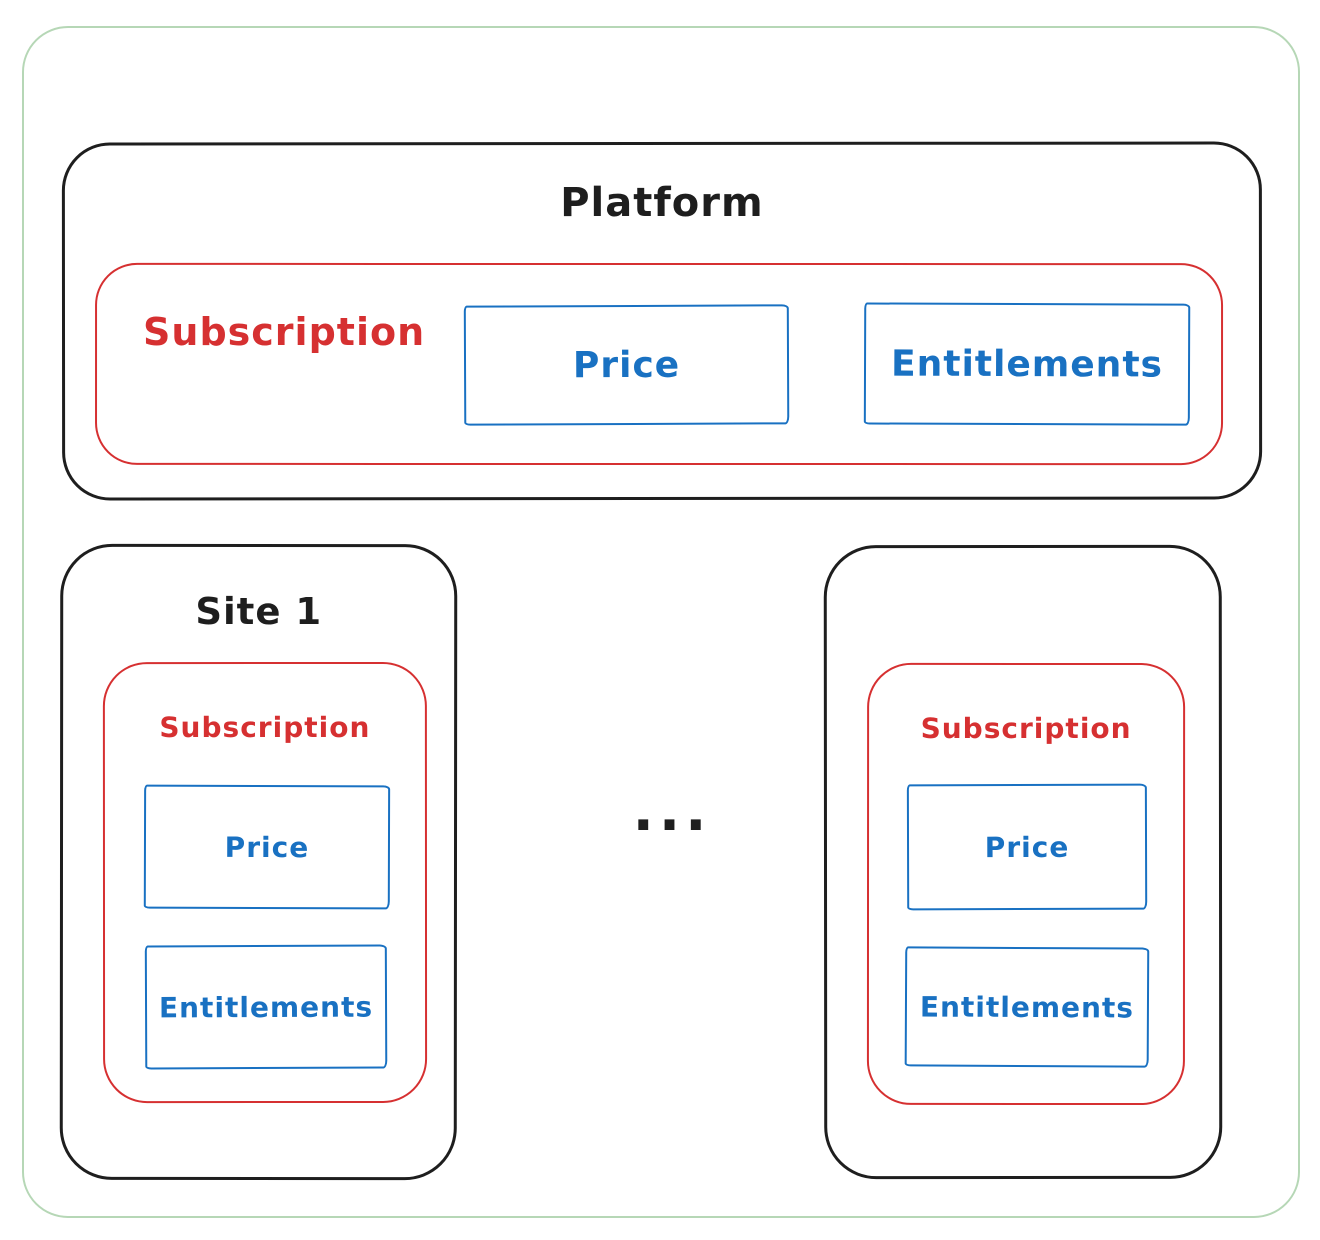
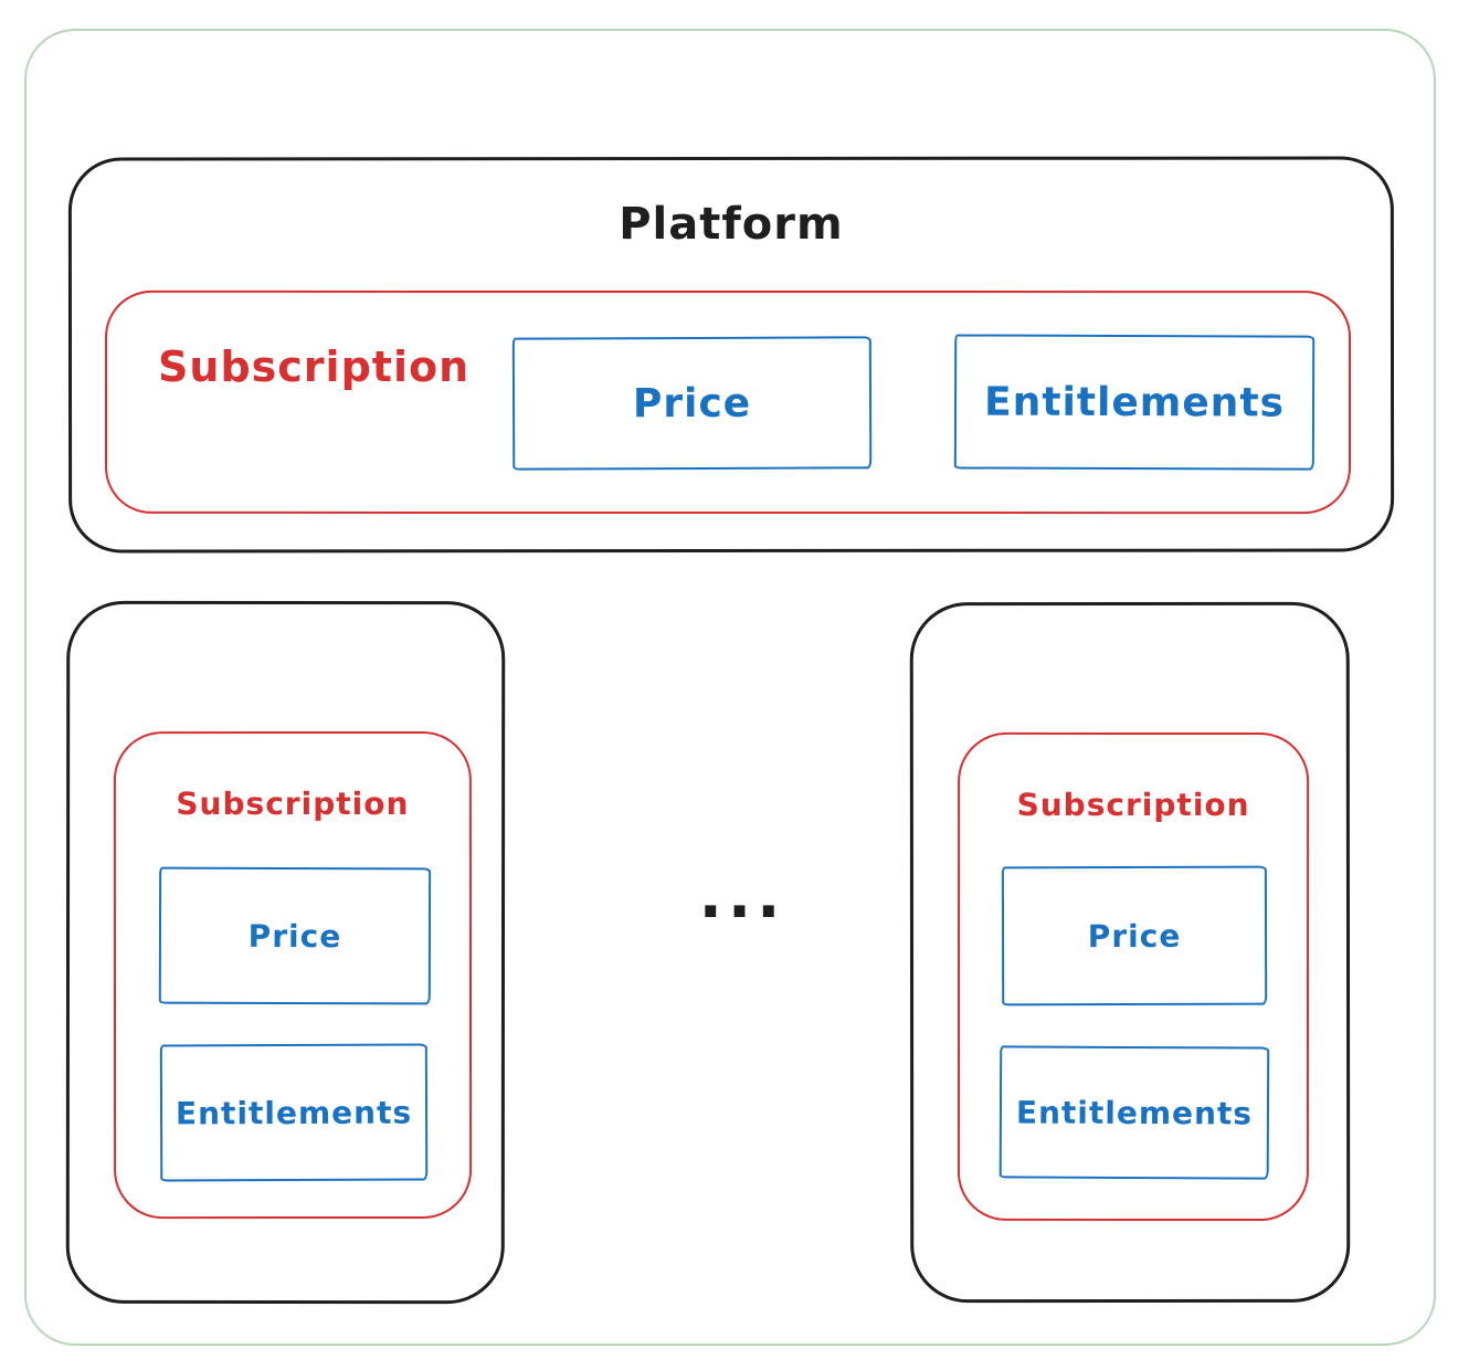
  Platform
  Subscription
  Price
  Entitlements
- Site 1
  Subscription
  Price
  Entitlements
  ...
  Subscription
  Price
  Entitlements
